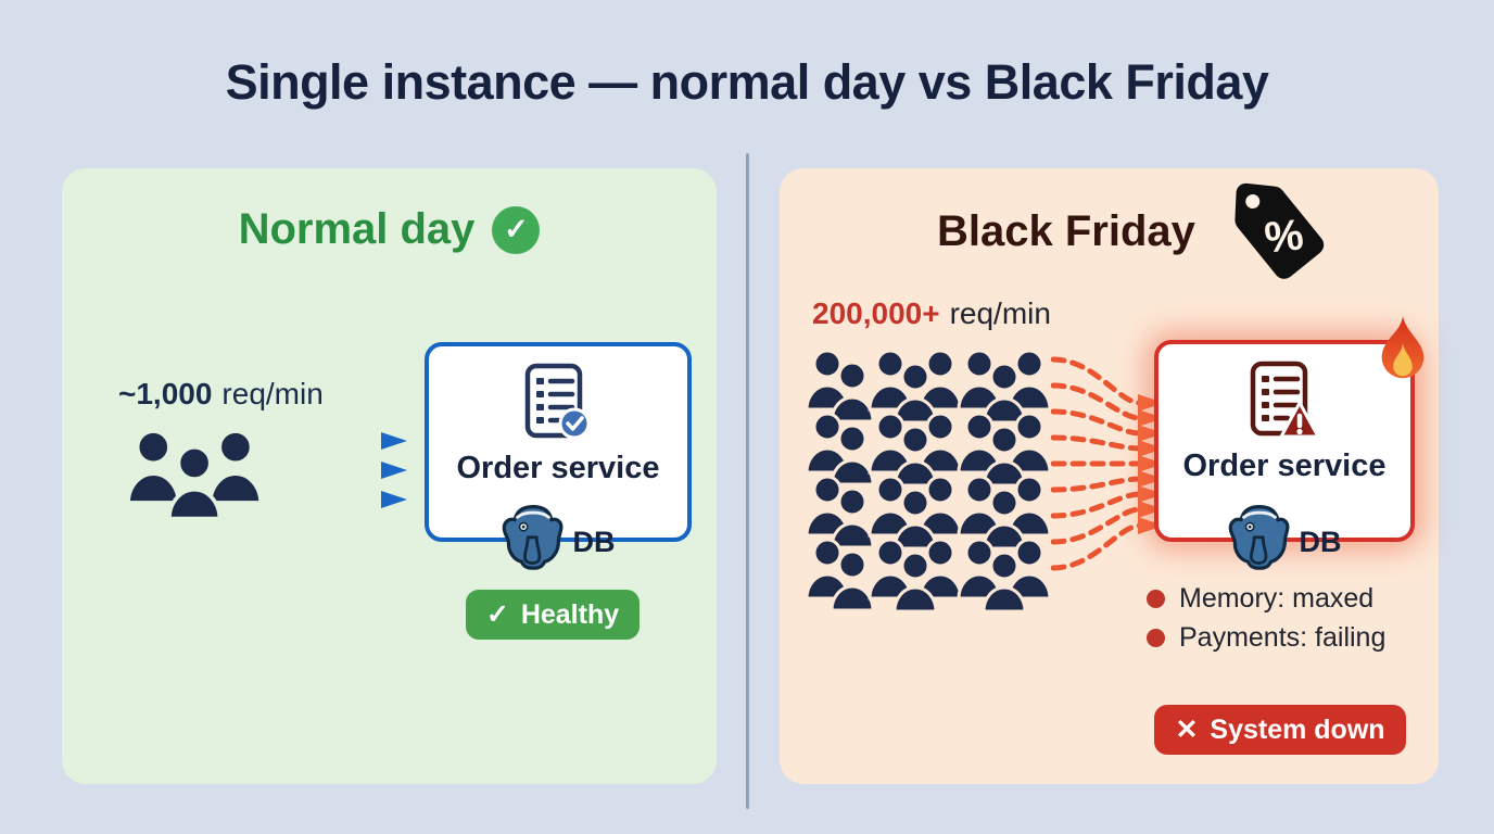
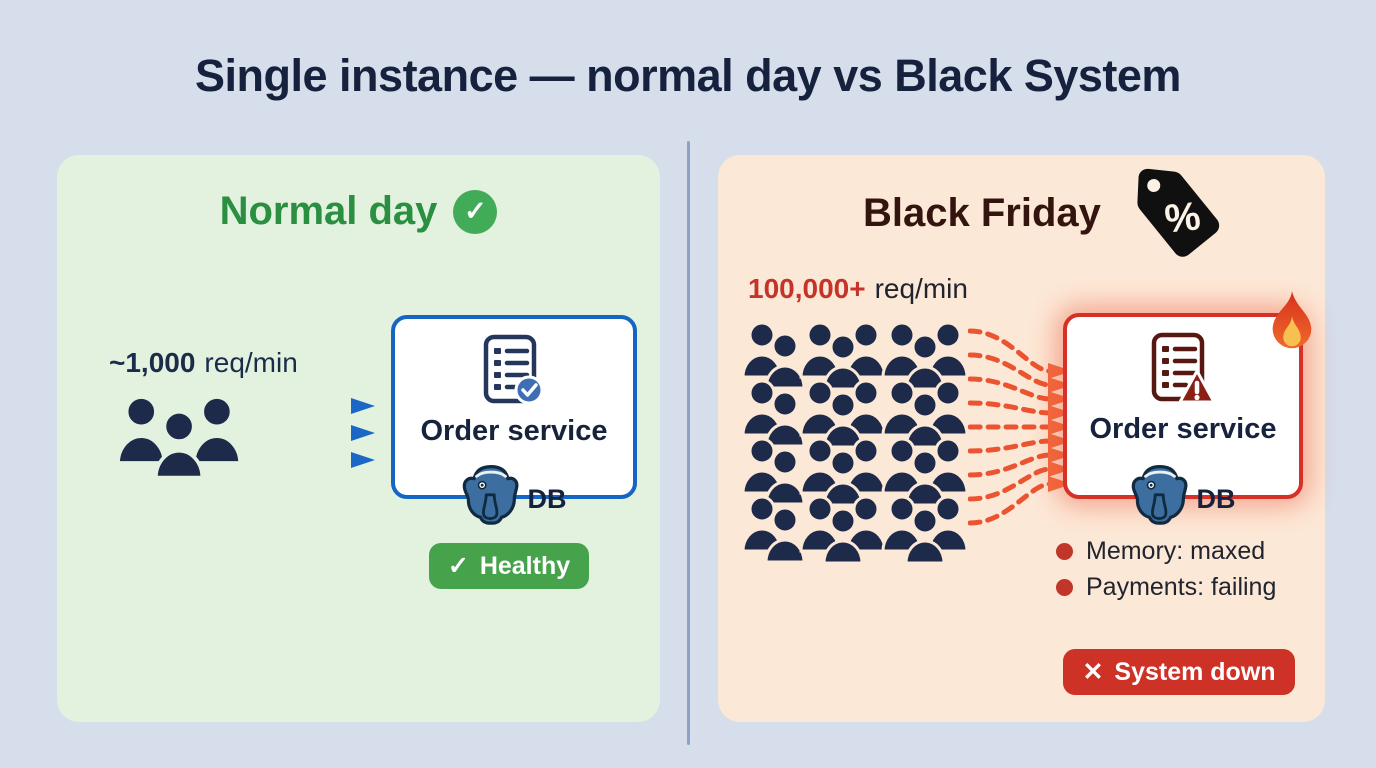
- Single instance — normal day vs Black Friday
+ Single instance — normal day vs Black System
  Normal day
  ✓
  ~1,000 req/min
  Order service
  DB
  ✓
  Healthy
  Black Friday
- 200,000+ req/min
+ 100,000+ req/min
  Order service
  DB
  Memory: maxed
  Payments: failing
  ✕
  System down
